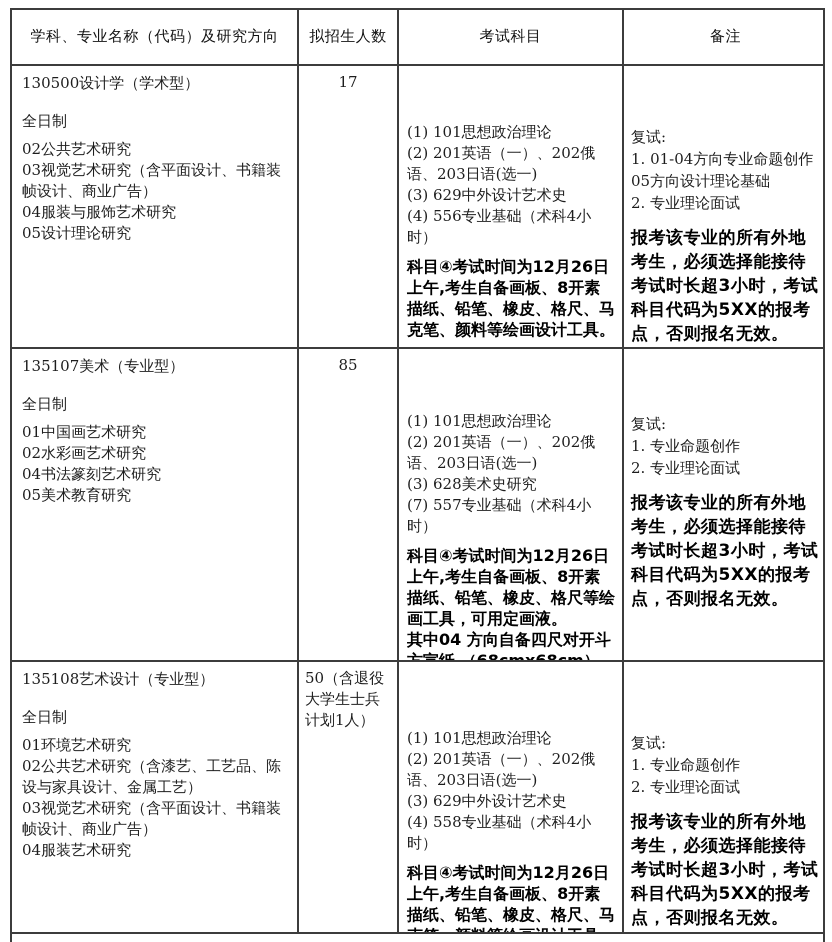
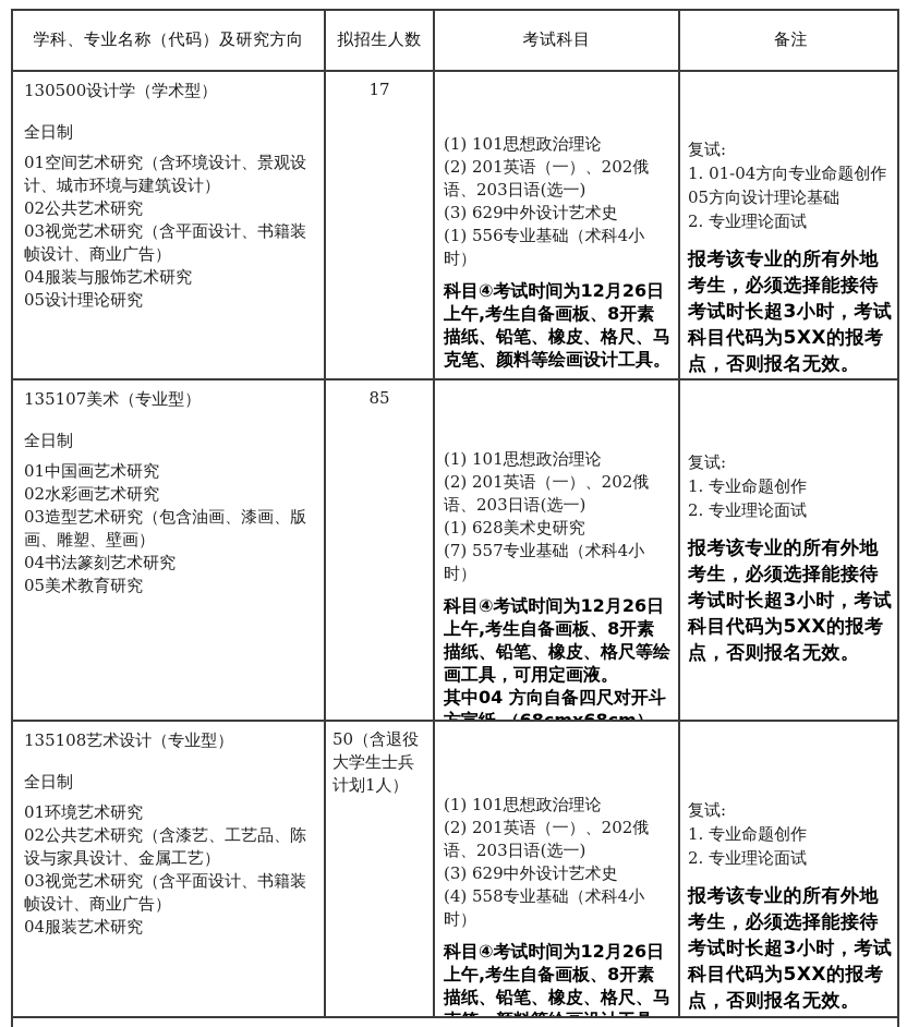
  学科、专业名称（代码）及研究方向
  拟招生人数
  考试科目
  备注
  130500设计学（学术型）
  全日制
+ 01空间艺术研究（含环境设计、景观设计、城市环境与建筑设计）
  02公共艺术研究
  03视觉艺术研究（含平面设计、书籍装帧设计、商业广告）
  04服装与服饰艺术研究
  05设计理论研究
  17
  (1) 101思想政治理论
  (2) 201英语（一）、202俄语、203日语(选一)
  (3) 629中外设计艺术史
- (4) 556专业基础（术科4小时）
+ (1) 556专业基础（术科4小时）
  科目④考试时间为12月26日上午,考生自备画板、8开素描纸、铅笔、橡皮、格尺、马克笔、颜料等绘画设计工具。
  复试:
  1. 01-04方向专业命题创作
  05方向设计理论基础
  2. 专业理论面试
  报考该专业的所有外地考生，必须选择能接待考试时长超3小时，考试科目代码为5XX的报考点，否则报名无效。
  135107美术（专业型）
  全日制
  01中国画艺术研究
  02水彩画艺术研究
+ 03造型艺术研究（包含油画、漆画、版画、雕塑、壁画）
  04书法篆刻艺术研究
  05美术教育研究
  85
  (1) 101思想政治理论
  (2) 201英语（一）、202俄语、203日语(选一)
- (3) 628美术史研究
+ (1) 628美术史研究
  (7) 557专业基础（术科4小时）
  科目④考试时间为12月26日上午,考生自备画板、8开素描纸、铅笔、橡皮、格尺等绘画工具，可用定画液。
  复试:
  1. 专业命题创作
  2. 专业理论面试
  报考该专业的所有外地考生，必须选择能接待考试时长超3小时，考试科目代码为5XX的报考点，否则报名无效。
  135108艺术设计（专业型）
  全日制
  01环境艺术研究
  02公共艺术研究（含漆艺、工艺品、陈设与家具设计、金属工艺）
  03视觉艺术研究（含平面设计、书籍装帧设计、商业广告）
  04服装艺术研究
  50（含退役大学生士兵计划1人）
  (1) 101思想政治理论
  (2) 201英语（一）、202俄语、203日语(选一)
  (3) 629中外设计艺术史
  (4) 558专业基础（术科4小时）
  科目④考试时间为12月26日上午,考生自备画板、8开素描纸、铅笔、橡皮、格尺、马
  复试:
  1. 专业命题创作
  2. 专业理论面试
  报考该专业的所有外地考生，必须选择能接待考试时长超3小时，考试科目代码为5XX的报考点，否则报名无效。
